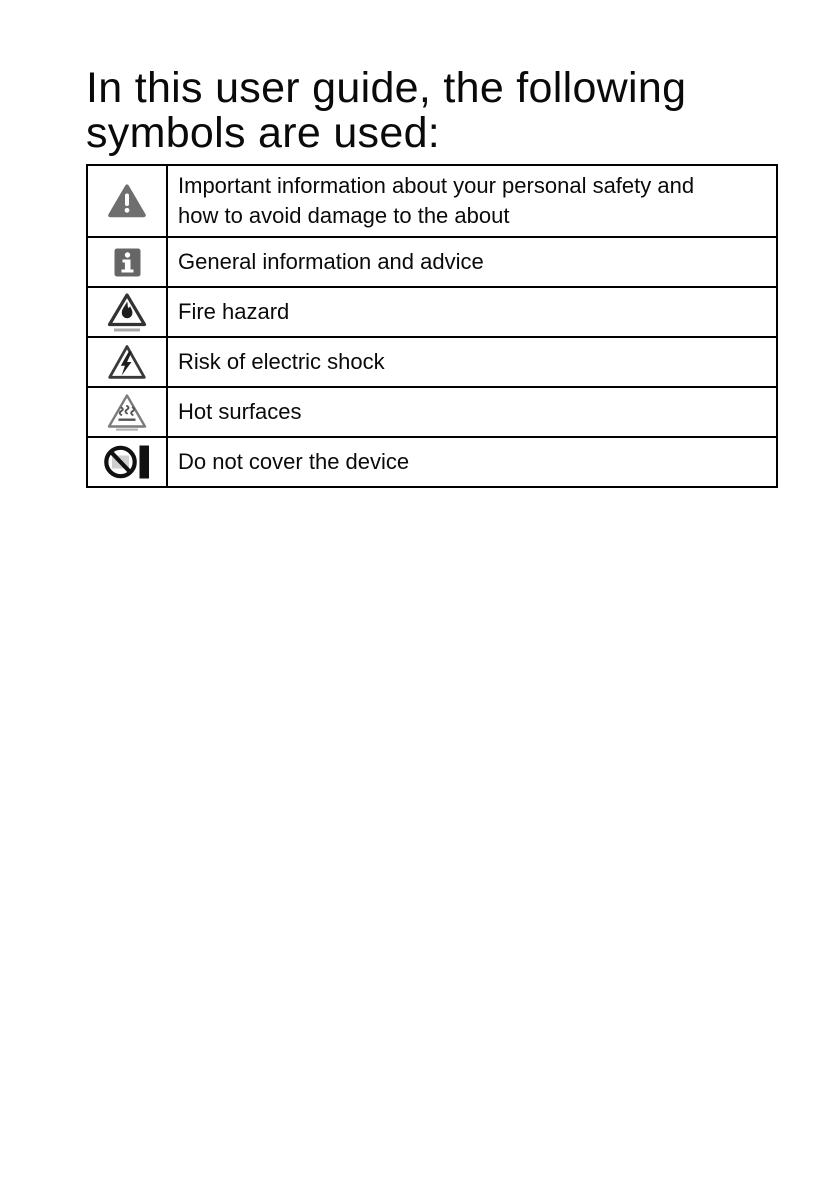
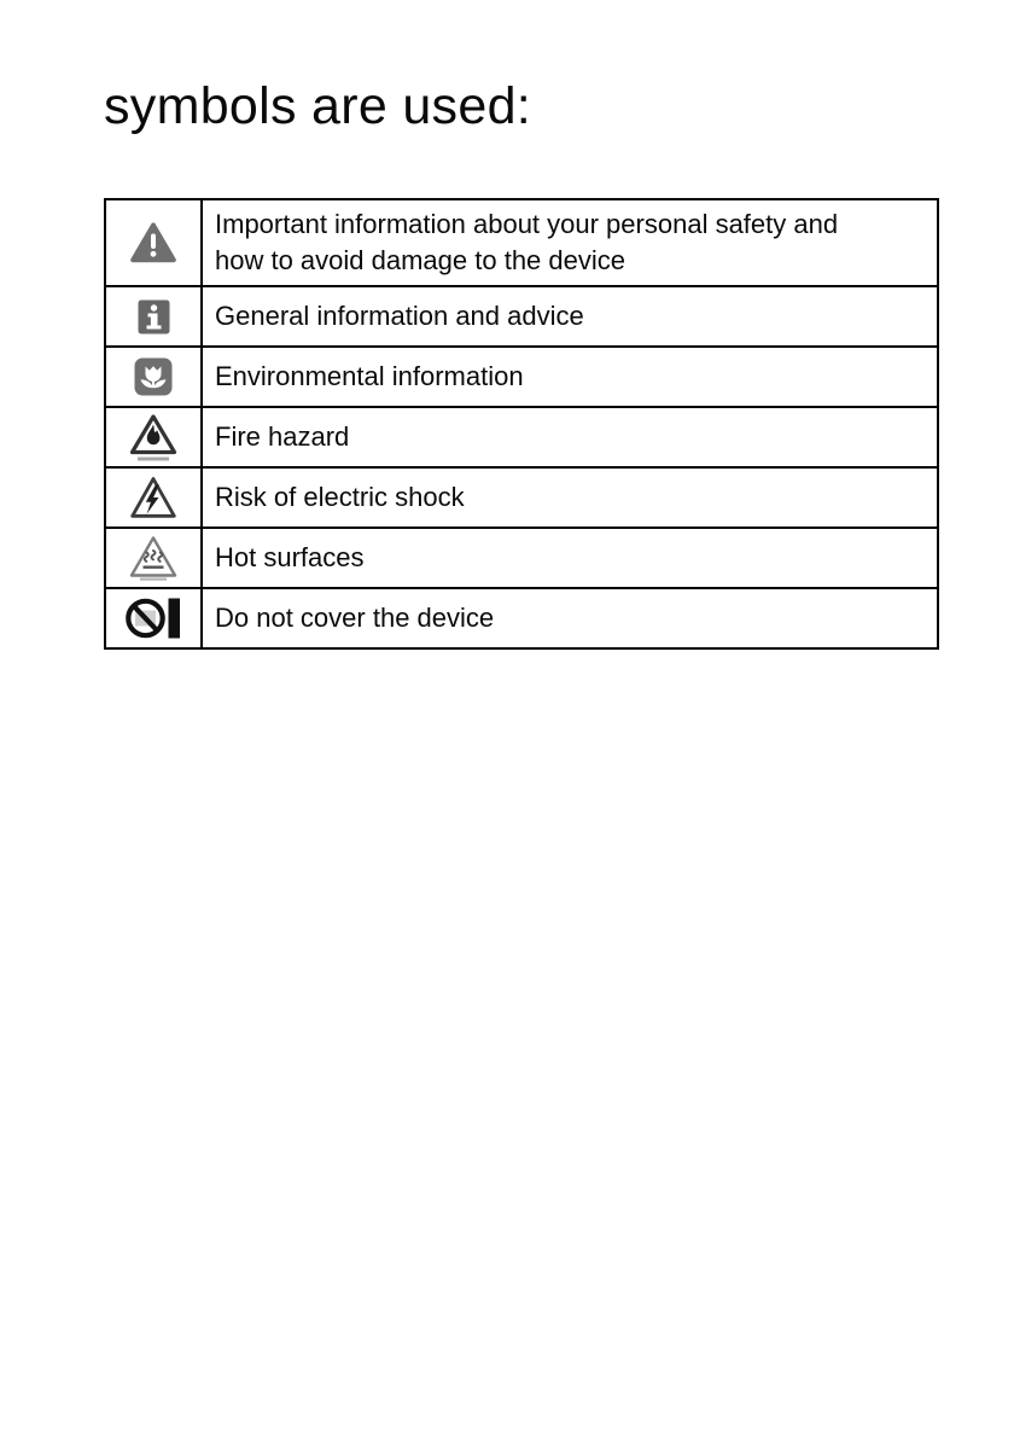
- In this user guide, the following
  symbols are used:
- 	Important information about your personal safety and how to avoid damage to the about
+ 	Important information about your personal safety and how to avoid damage to the device
  	General information and advice
+ 	Environmental information
  	Fire hazard
  	Risk of electric shock
  	Hot surfaces
  	Do not cover the device
